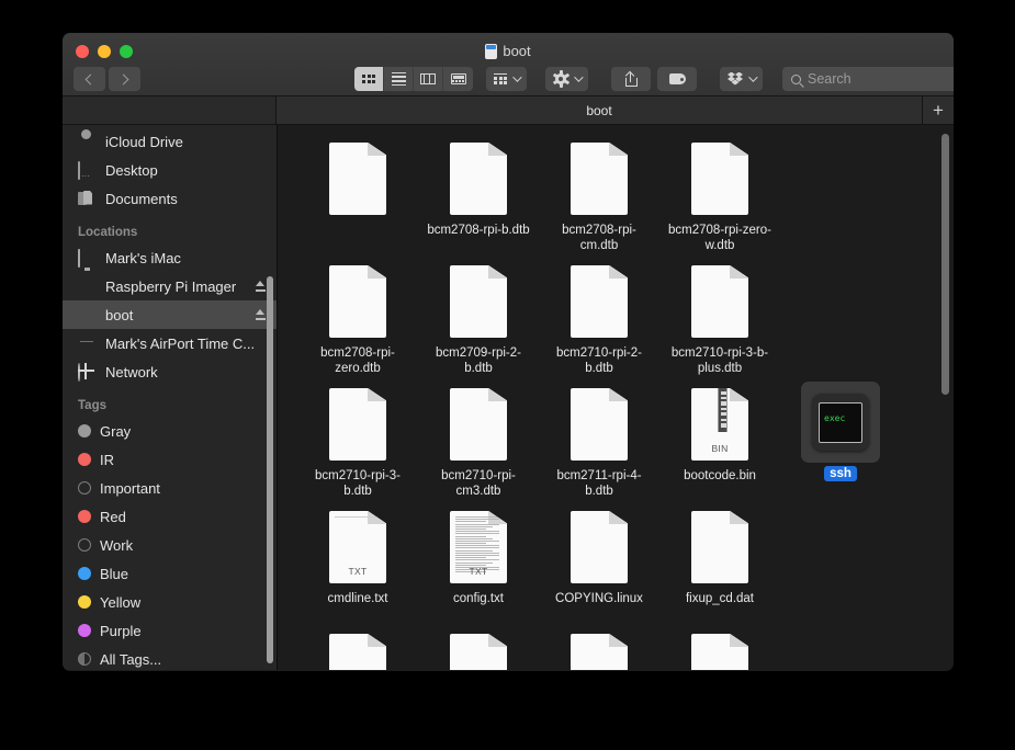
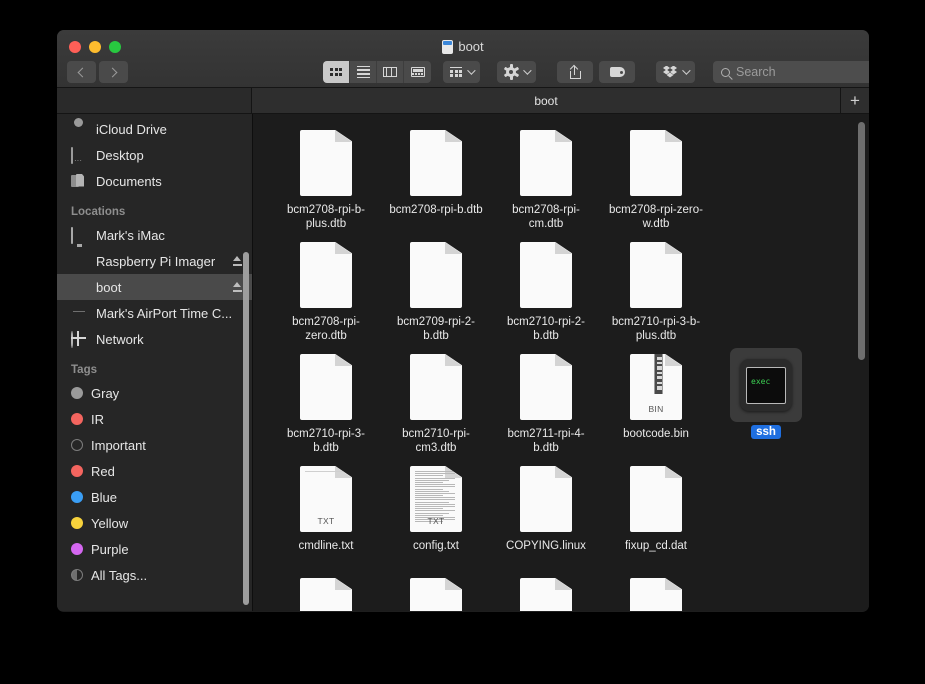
  boot
  Search
  boot
  +
  iCloud Drive
  Desktop
  Documents
  Locations
  Mark's iMac
  Raspberry Pi Imager
  boot
  Mark's AirPort Time C...
  Network
  Tags
  Gray
  IR
  Important
  Red
- Work
  Blue
  Yellow
  Purple
  All Tags...
+ bcm2708-rpi-b-plus.dtb
  bcm2708-rpi-b.dtb
  bcm2708-rpi-cm.dtb
  bcm2708-rpi-zero-w.dtb
  bcm2708-rpi-zero.dtb
  bcm2709-rpi-2-b.dtb
  bcm2710-rpi-2-b.dtb
  bcm2710-rpi-3-b-plus.dtb
  bcm2710-rpi-3-b.dtb
  bcm2710-rpi-cm3.dtb
  bcm2711-rpi-4-b.dtb
  BIN
  bootcode.bin
  TXT
  cmdline.txt
  TXT
  config.txt
  COPYING.linux
  fixup_cd.dat
  exec
  ssh
